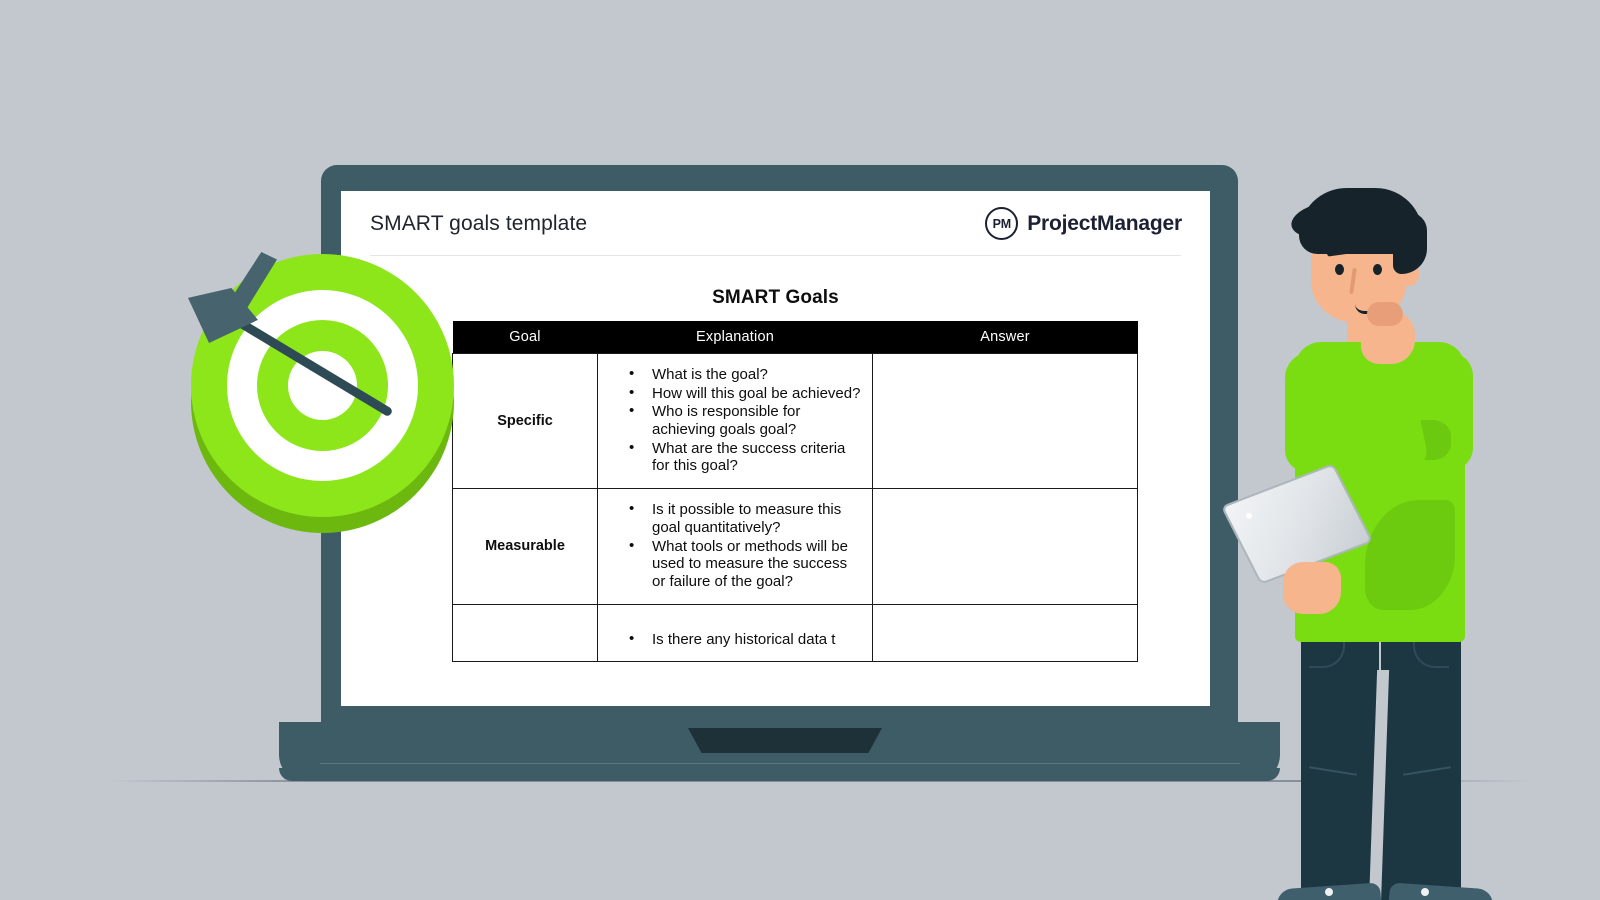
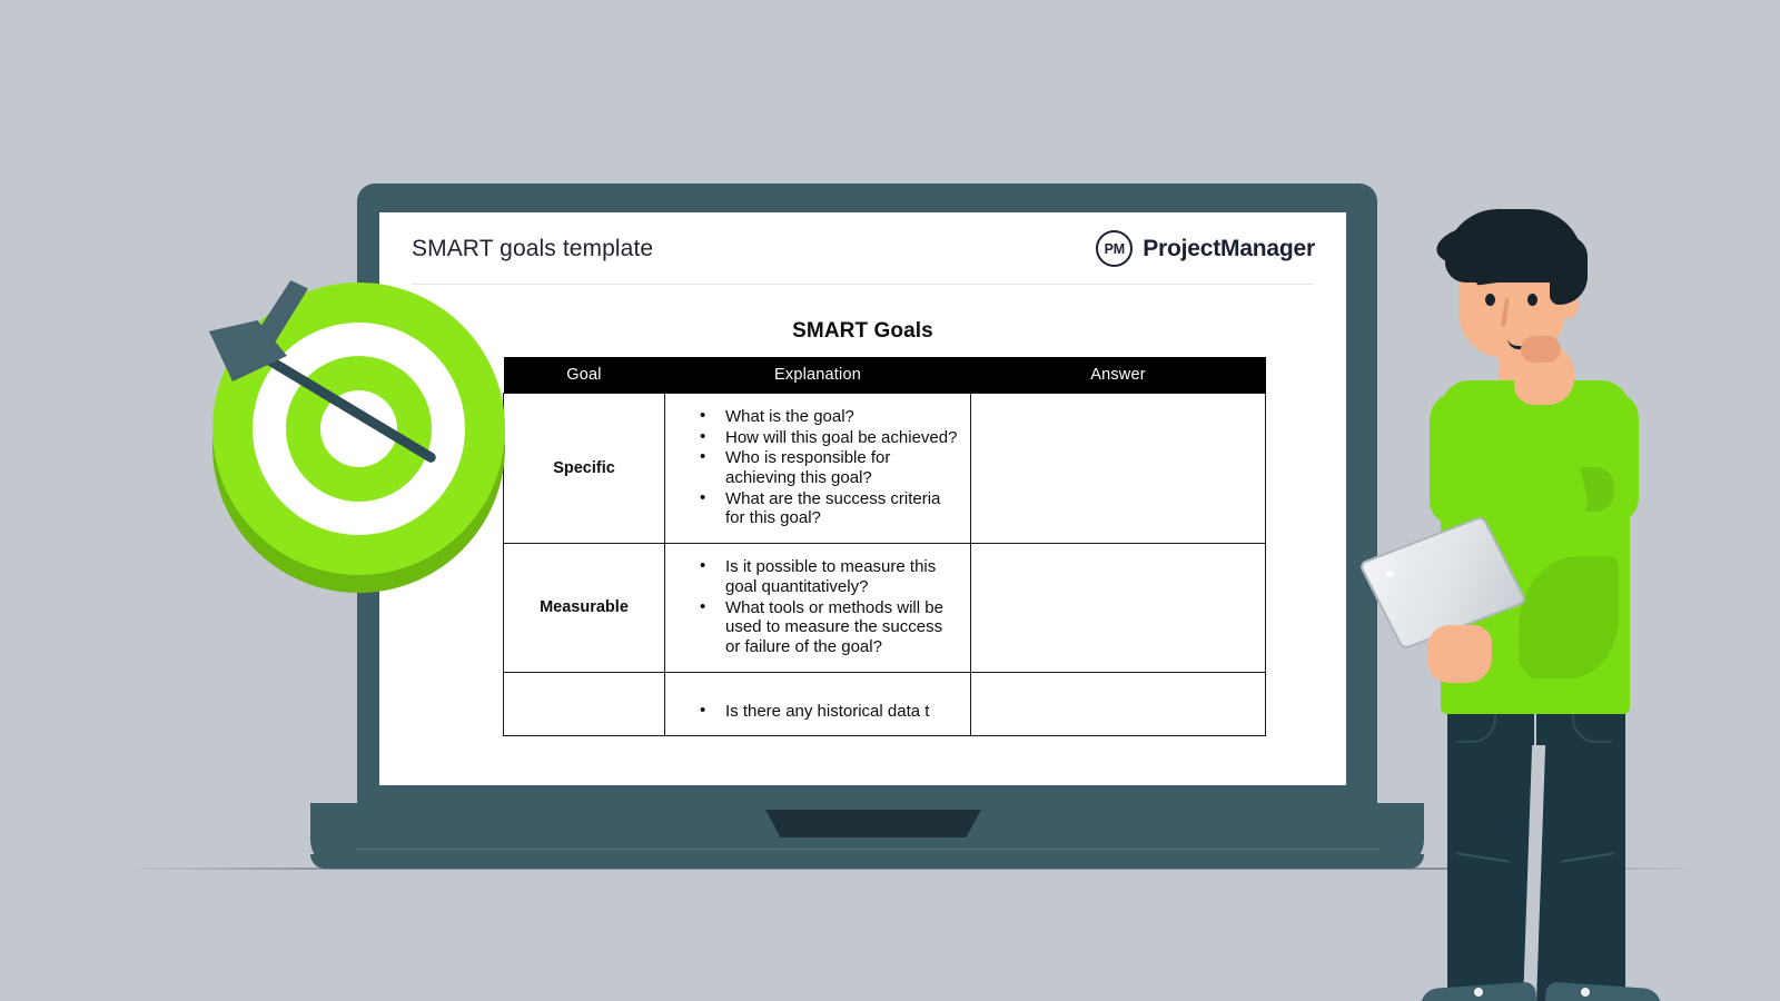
  SMART goals template
  PM
  ProjectManager
  SMART Goals
  Goal	Explanation	Answer
- Specific	What is the goal? How will this goal be achieved? Who is responsible for achieving goals goal? What are the success criteria for this goal?
+ Specific	What is the goal? How will this goal be achieved? Who is responsible for achieving this goal? What are the success criteria for this goal?
  Measurable	Is it possible to measure this goal quantitatively? What tools or methods will be used to measure the success or failure of the goal?
  	Is there any historical data t
